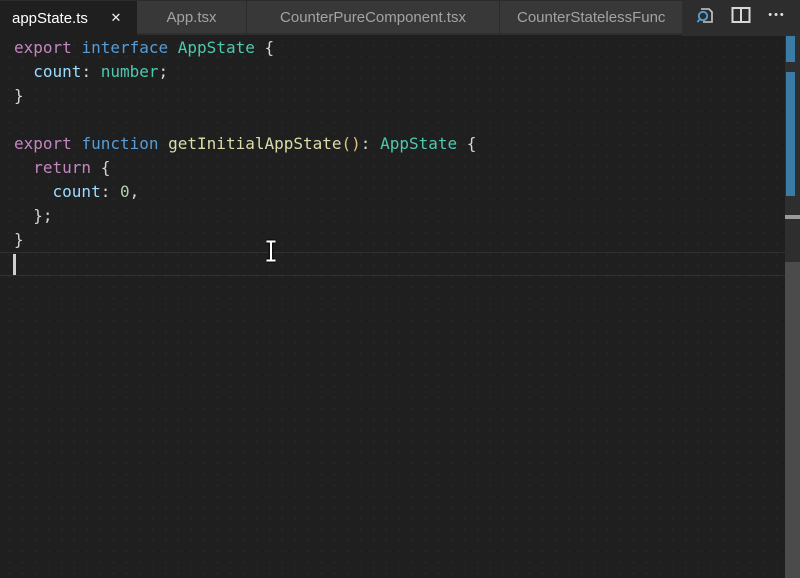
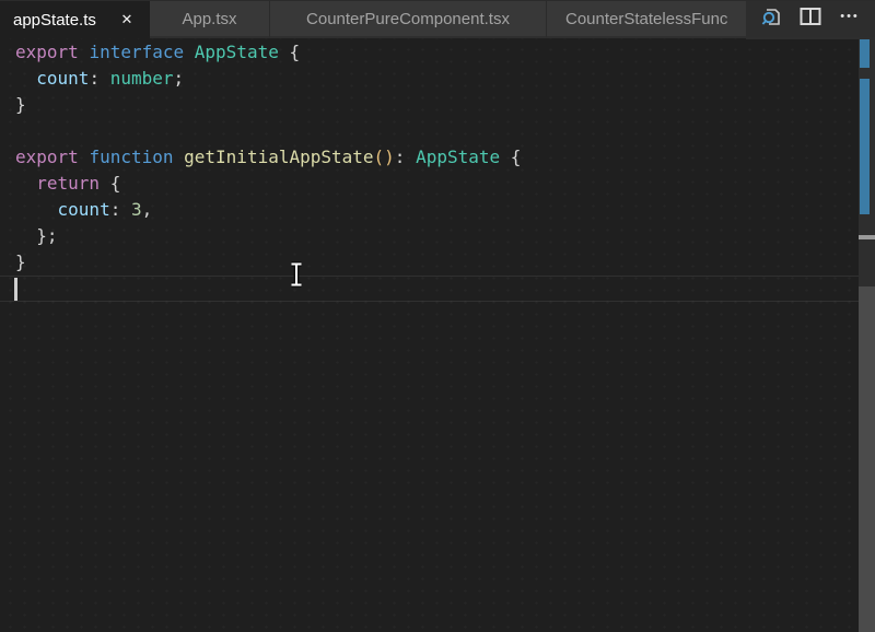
  appState.ts
  ✕
  App.tsx
  CounterPureComponent.tsx
  CounterStatelessFunc
  •••
  export interface AppState {
  count: number;
  }
  export function getInitialAppState(): AppState {
  return {
- count: 0,
+ count: 3,
  };
  }
